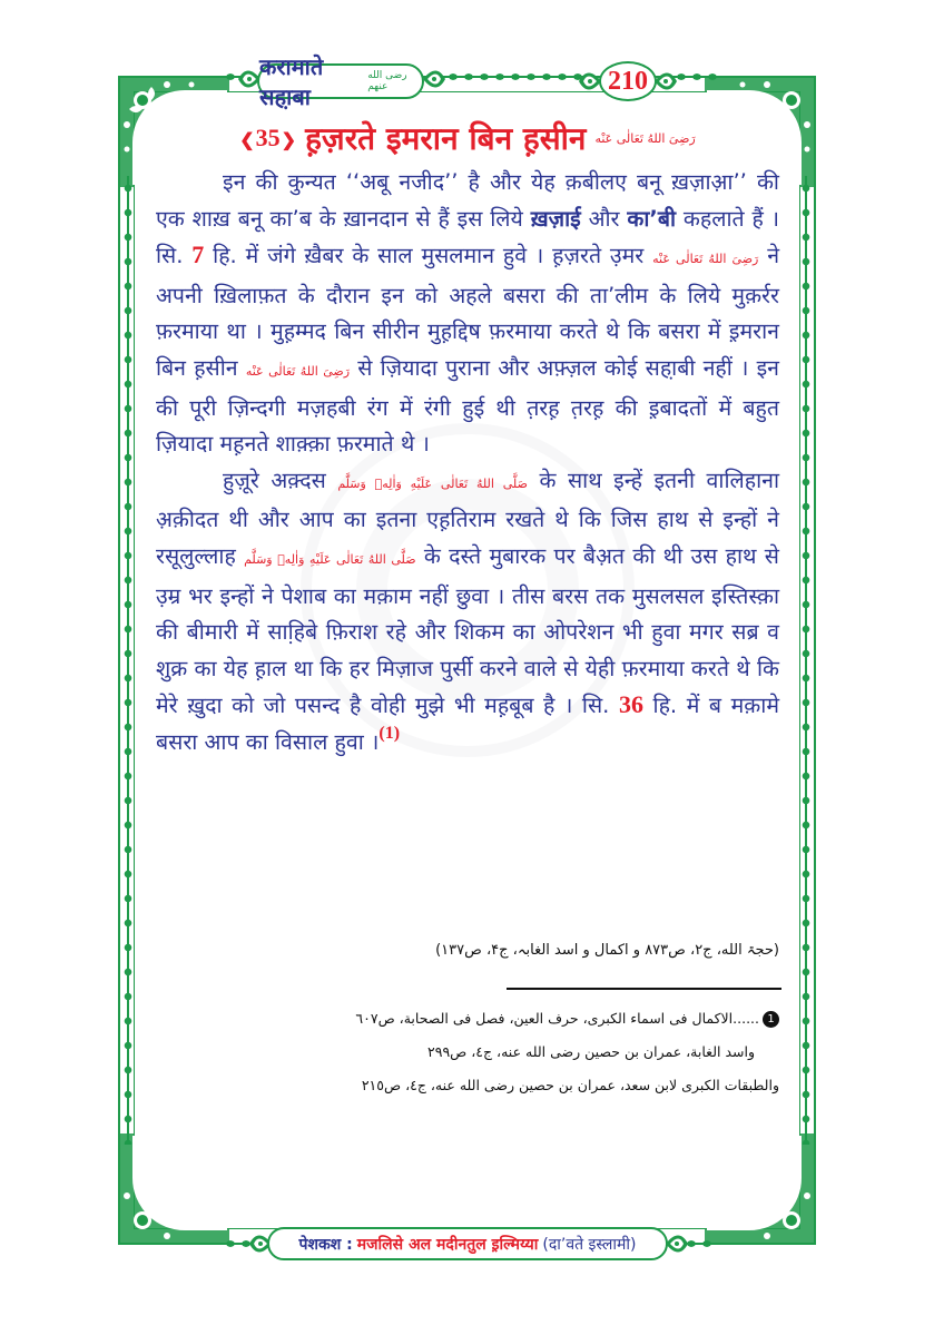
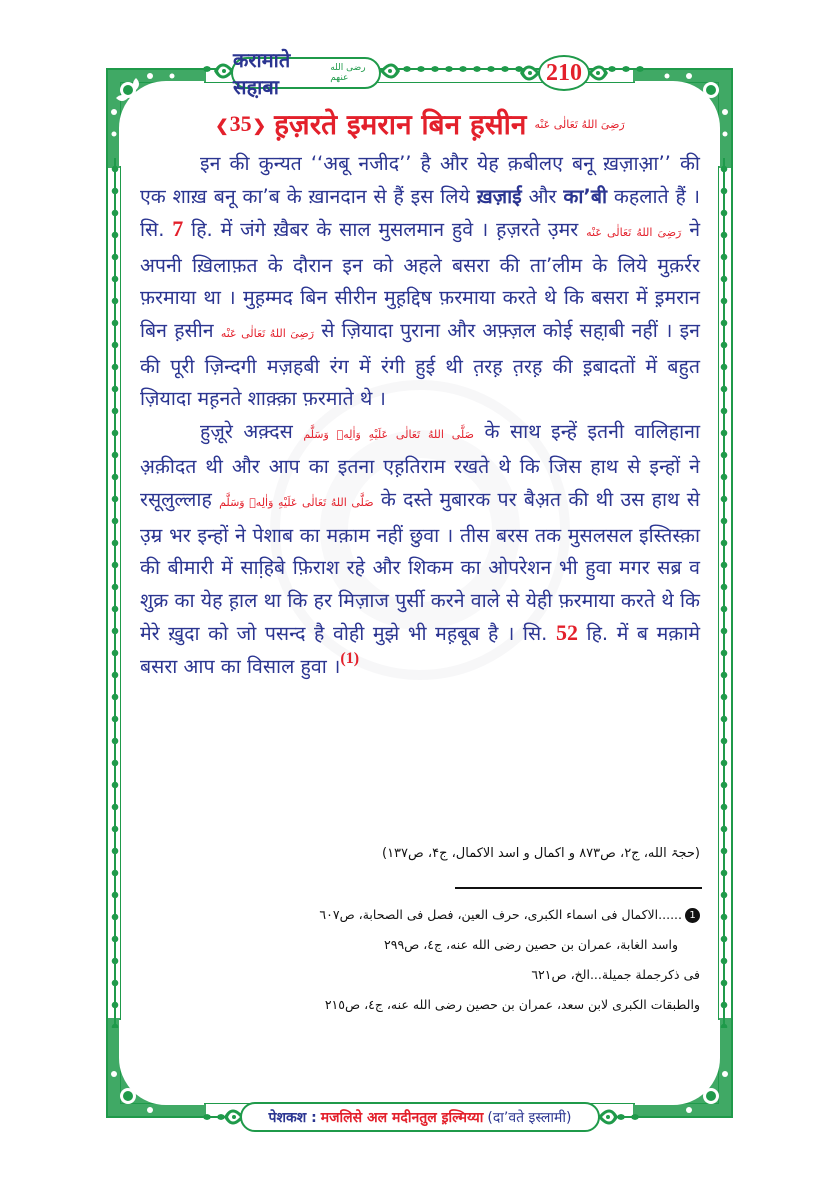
  करामाते सहा़बा
  رضی الله عنهم
  210
  35
  ह़ज़रते इमरान बिन ह़सीन
  رَضِیَ اللهُ تَعَالٰی عَنْه
  इन की कुन्यत ‘‘अबू नजीद’’ है और येह क़बीलए बनू ख़ज़ाआ़’’ की एक शाख़ बनू का’ब के ख़ानदान से हैं इस लिये ख़ज़ाई और का’बी कहलाते हैं । सि. 7 हि. में जंगे ख़ैबर के साल मुसलमान हुवे । ह़ज़रते उ़मर رَضِیَ اللهُ تَعَالٰی عَنْه ने अपनी ख़िलाफ़त के दौरान इन को अहले बसरा की ता’लीम के लिये मुक़र्रर फ़रमाया था । मुह़म्मद बिन सीरीन मुह़द्दिष फ़रमाया करते थे कि बसरा में इ़मरान बिन ह़सीन رَضِیَ اللهُ تَعَالٰی عَنْه से ज़ियादा पुराना और अफ़्ज़ल कोई सहा़बी नहीं । इन की पूरी ज़िन्दगी मज़हबी रंग में रंगी हुई थी त़रह़ त़रह़ की इ़बादतों में बहुत ज़ियादा मह़नते शाक़्क़ा फ़रमाते थे ।
- हुज़ूरे अक़्दस صَلَّى اللهُ تَعَالٰی عَلَيْهِ وَاٰلِهٖ وَسَلَّم के साथ इन्हें इतनी वालिहाना अ़क़ीदत थी और आप का इतना एह़तिराम रखते थे कि जिस हाथ से इन्हों ने रसूलुल्लाह صَلَّى اللهُ تَعَالٰی عَلَيْهِ وَاٰلِهٖ وَسَلَّم के दस्ते मुबारक पर बैअ़त की थी उस हाथ से उ़म्र भर इन्हों ने पेशाब का मक़ाम नहीं छुवा । तीस बरस तक मुसलसल इस्तिस्क़ा की बीमारी में साहि़बे फ़िराश रहे और शिकम का ओपरेशन भी हुवा मगर सब्र व शुक्र का येह ह़ाल था कि हर मिज़ाज पुर्सी करने वाले से येही फ़रमाया करते थे कि मेरे ख़ुदा को जो पसन्द है वोही मुझे भी मह़बूब है । सि. 36 हि. में ब मक़ामे बसरा आप का विसाल हुवा ।(1)
+ हुज़ूरे अक़्दस صَلَّى اللهُ تَعَالٰی عَلَيْهِ وَاٰلِهٖ وَسَلَّم के साथ इन्हें इतनी वालिहाना अ़क़ीदत थी और आप का इतना एह़तिराम रखते थे कि जिस हाथ से इन्हों ने रसूलुल्लाह صَلَّى اللهُ تَعَالٰی عَلَيْهِ وَاٰلِهٖ وَسَلَّم के दस्ते मुबारक पर बैअ़त की थी उस हाथ से उ़म्र भर इन्हों ने पेशाब का मक़ाम नहीं छुवा । तीस बरस तक मुसलसल इस्तिस्क़ा की बीमारी में साहि़बे फ़िराश रहे और शिकम का ओपरेशन भी हुवा मगर सब्र व शुक्र का येह ह़ाल था कि हर मिज़ाज पुर्सी करने वाले से येही फ़रमाया करते थे कि मेरे ख़ुदा को जो पसन्द है वोही मुझे भी मह़बूब है । सि. 52 हि. में ब मक़ामे बसरा आप का विसाल हुवा ।(1)
- (حجۃ الله، ج۲، ص۸۷۳ و اکمال و اسد الغابہ، ج۴، ص۱۳۷)
+ (حجۃ الله، ج۲، ص۸۷۳ و اکمال و اسد الاکمال، ج۴، ص۱۳۷)
  1......الاکمال فی اسماء الكبرى، حرف العين، فصل فی الصحابة، ص٦٠٧
  واسد الغابة، عمران بن حصين رضی الله عنه، ج٤، ص٢٩٩
+ فی ذكرجملة جميلة...الخ، ص٦٢١
  والطبقات الكبرى لابن سعد، عمران بن حصين رضی الله عنه، ج٤، ص٢١٥
  पेशकश :
  मजलिसे अल मदीनतुल इ़ल्मिय्या
  (दा’वते इस्लामी)
